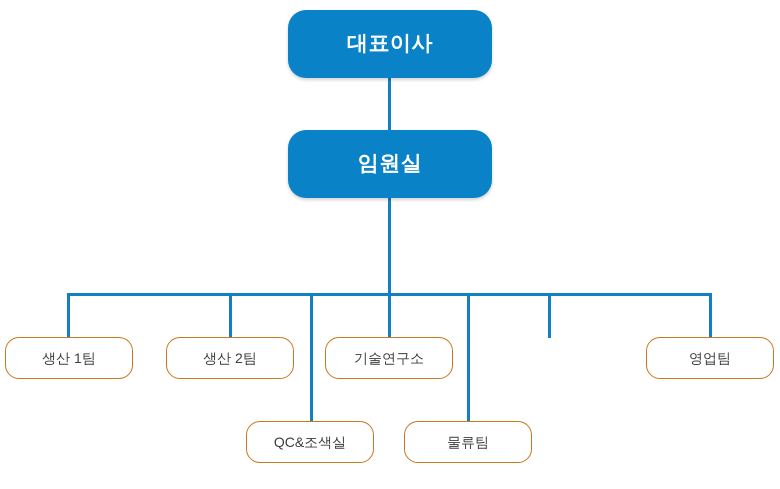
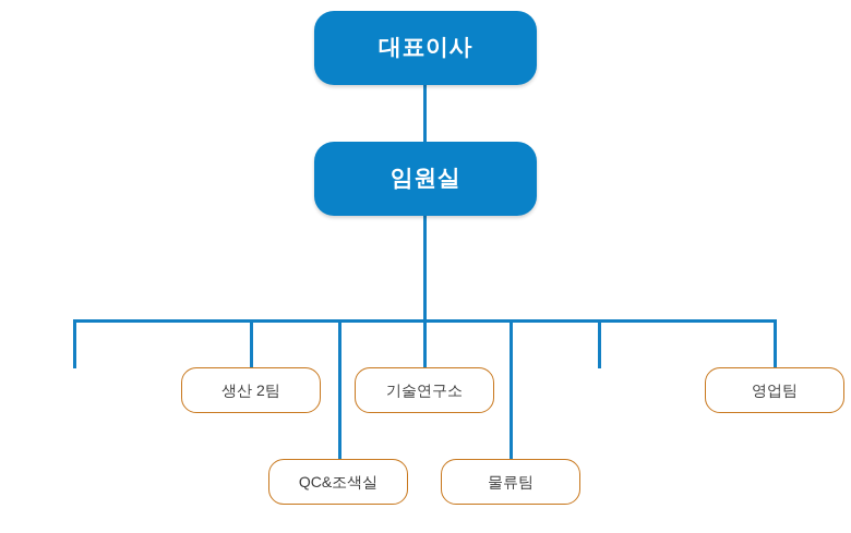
  대표이사
  임원실
- 생산 1팀
  생산 2팀
  기술연구소
  영업팀
  QC&조색실
  물류팀
